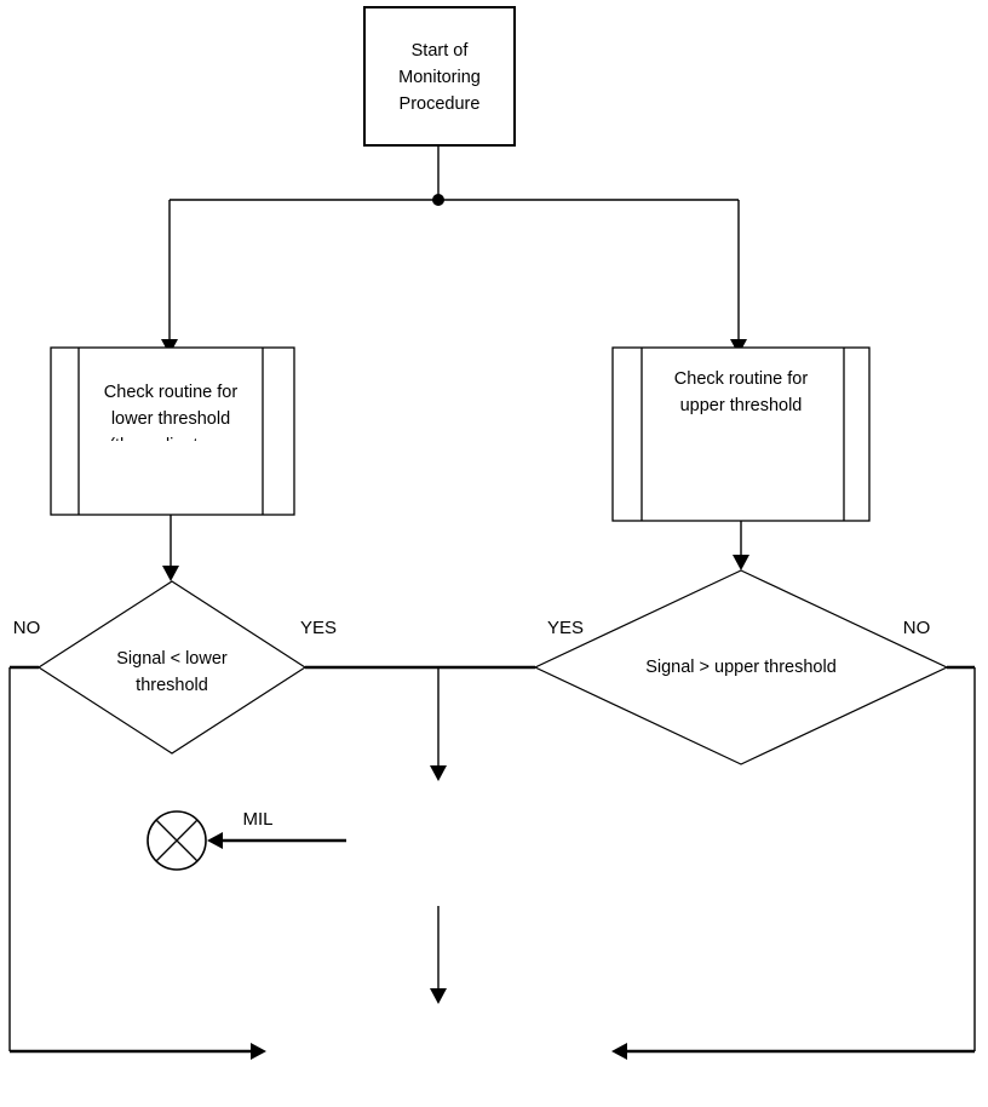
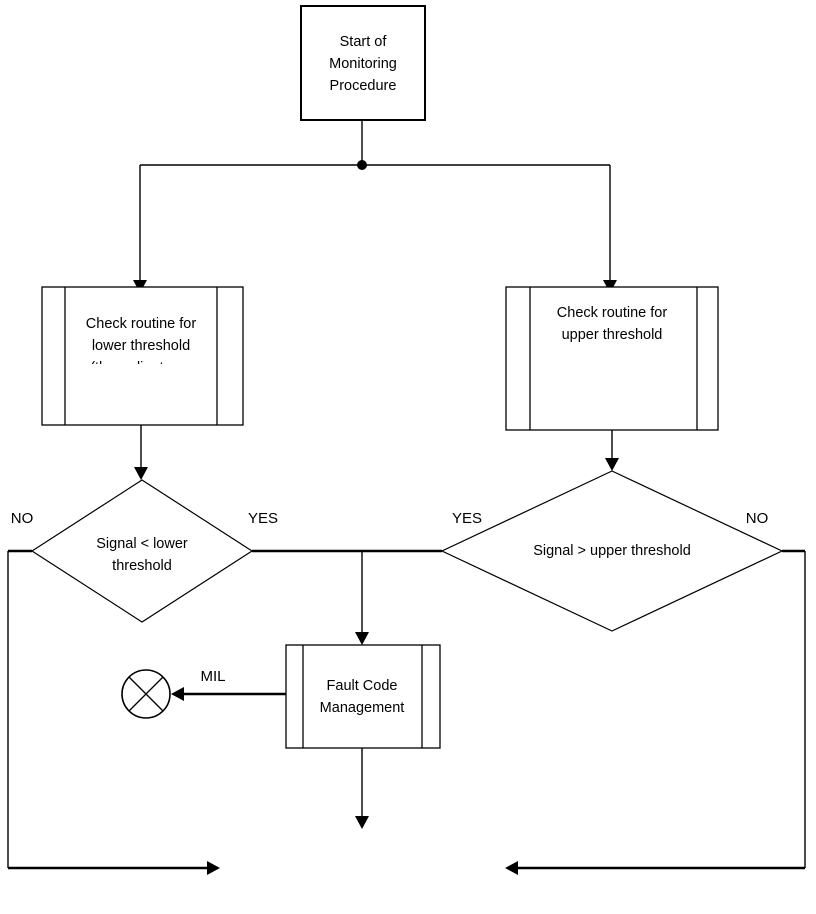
  Start of
  Monitoring
  Procedure
  Check routine for
  lower threshold
  Check routine for
  upper threshold
  Signal < lower
  threshold
  Signal > upper threshold
  NO
  YES
  YES
  NO
+ Fault Code
+ Management
  MIL
